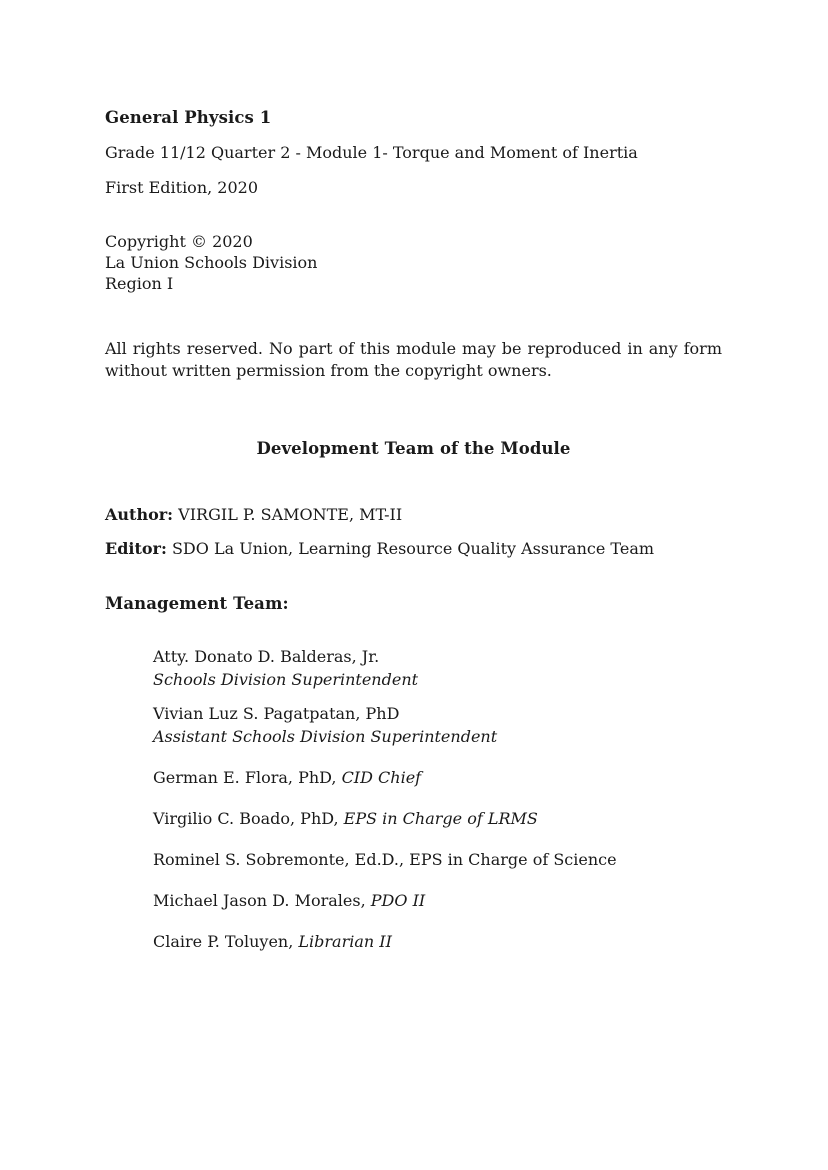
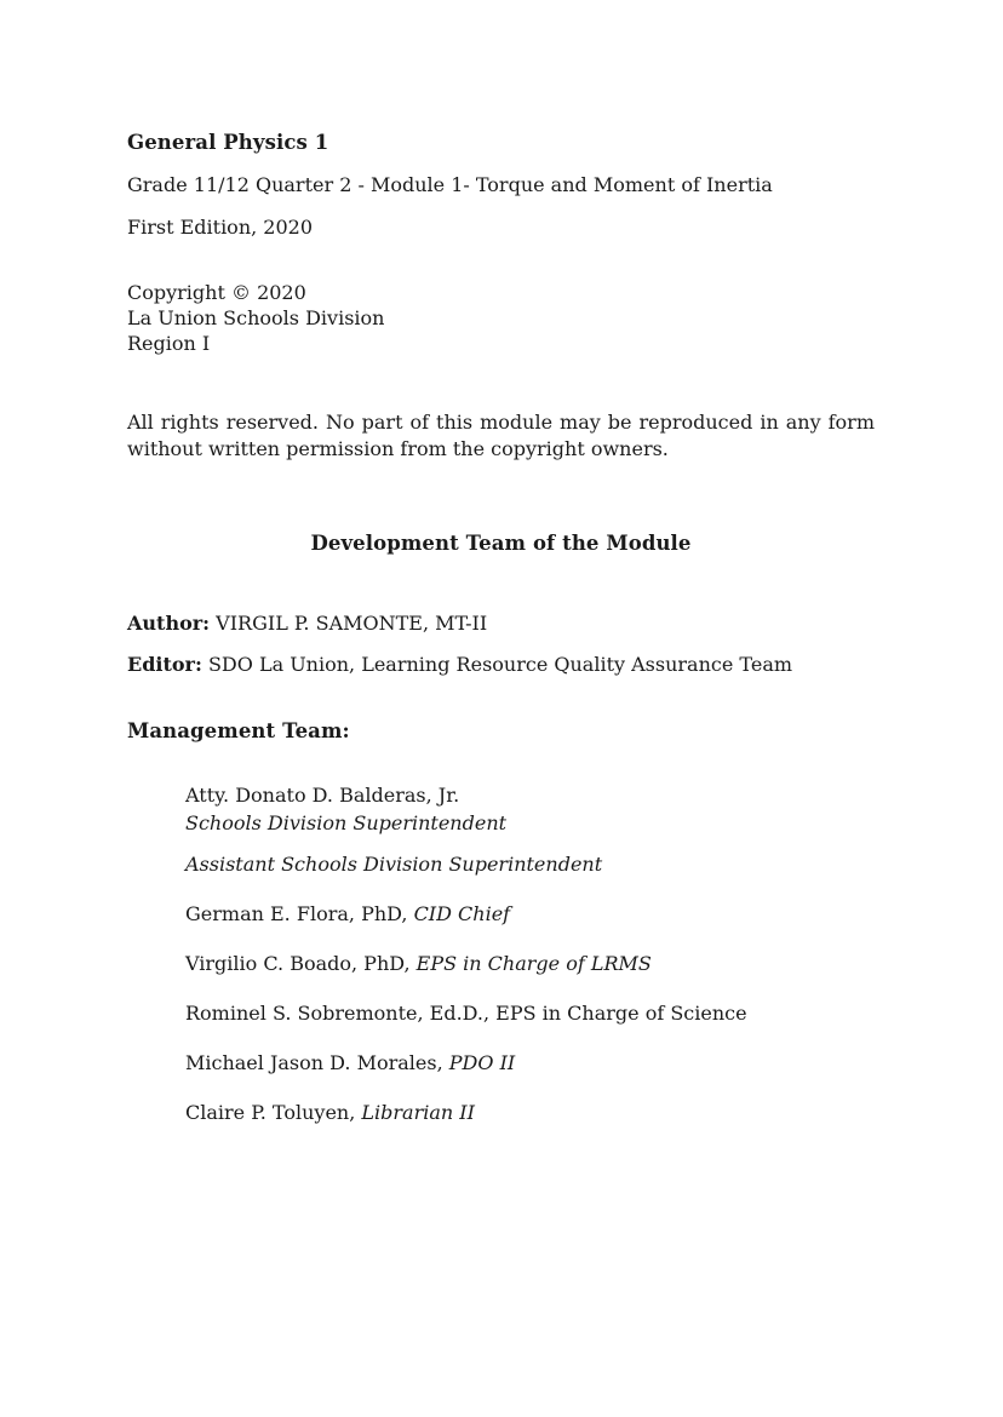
  General Physics 1
  Grade 11/12 Quarter 2 - Module 1- Torque and Moment of Inertia
  First Edition, 2020
  Copyright © 2020
  La Union Schools Division
  Region I
  All rights reserved. No part of this module may be reproduced in any form without written permission from the copyright owners.
  Development Team of the Module
  Author: VIRGIL P. SAMONTE, MT-II
  Editor: SDO La Union, Learning Resource Quality Assurance Team
  Management Team:
  Atty. Donato D. Balderas, Jr.
  Schools Division Superintendent
- Vivian Luz S. Pagatpatan, PhD
  Assistant Schools Division Superintendent
  German E. Flora, PhD, CID Chief
  Virgilio C. Boado, PhD, EPS in Charge of LRMS
  Rominel S. Sobremonte, Ed.D., EPS in Charge of Science
  Michael Jason D. Morales, PDO II
  Claire P. Toluyen, Librarian II
